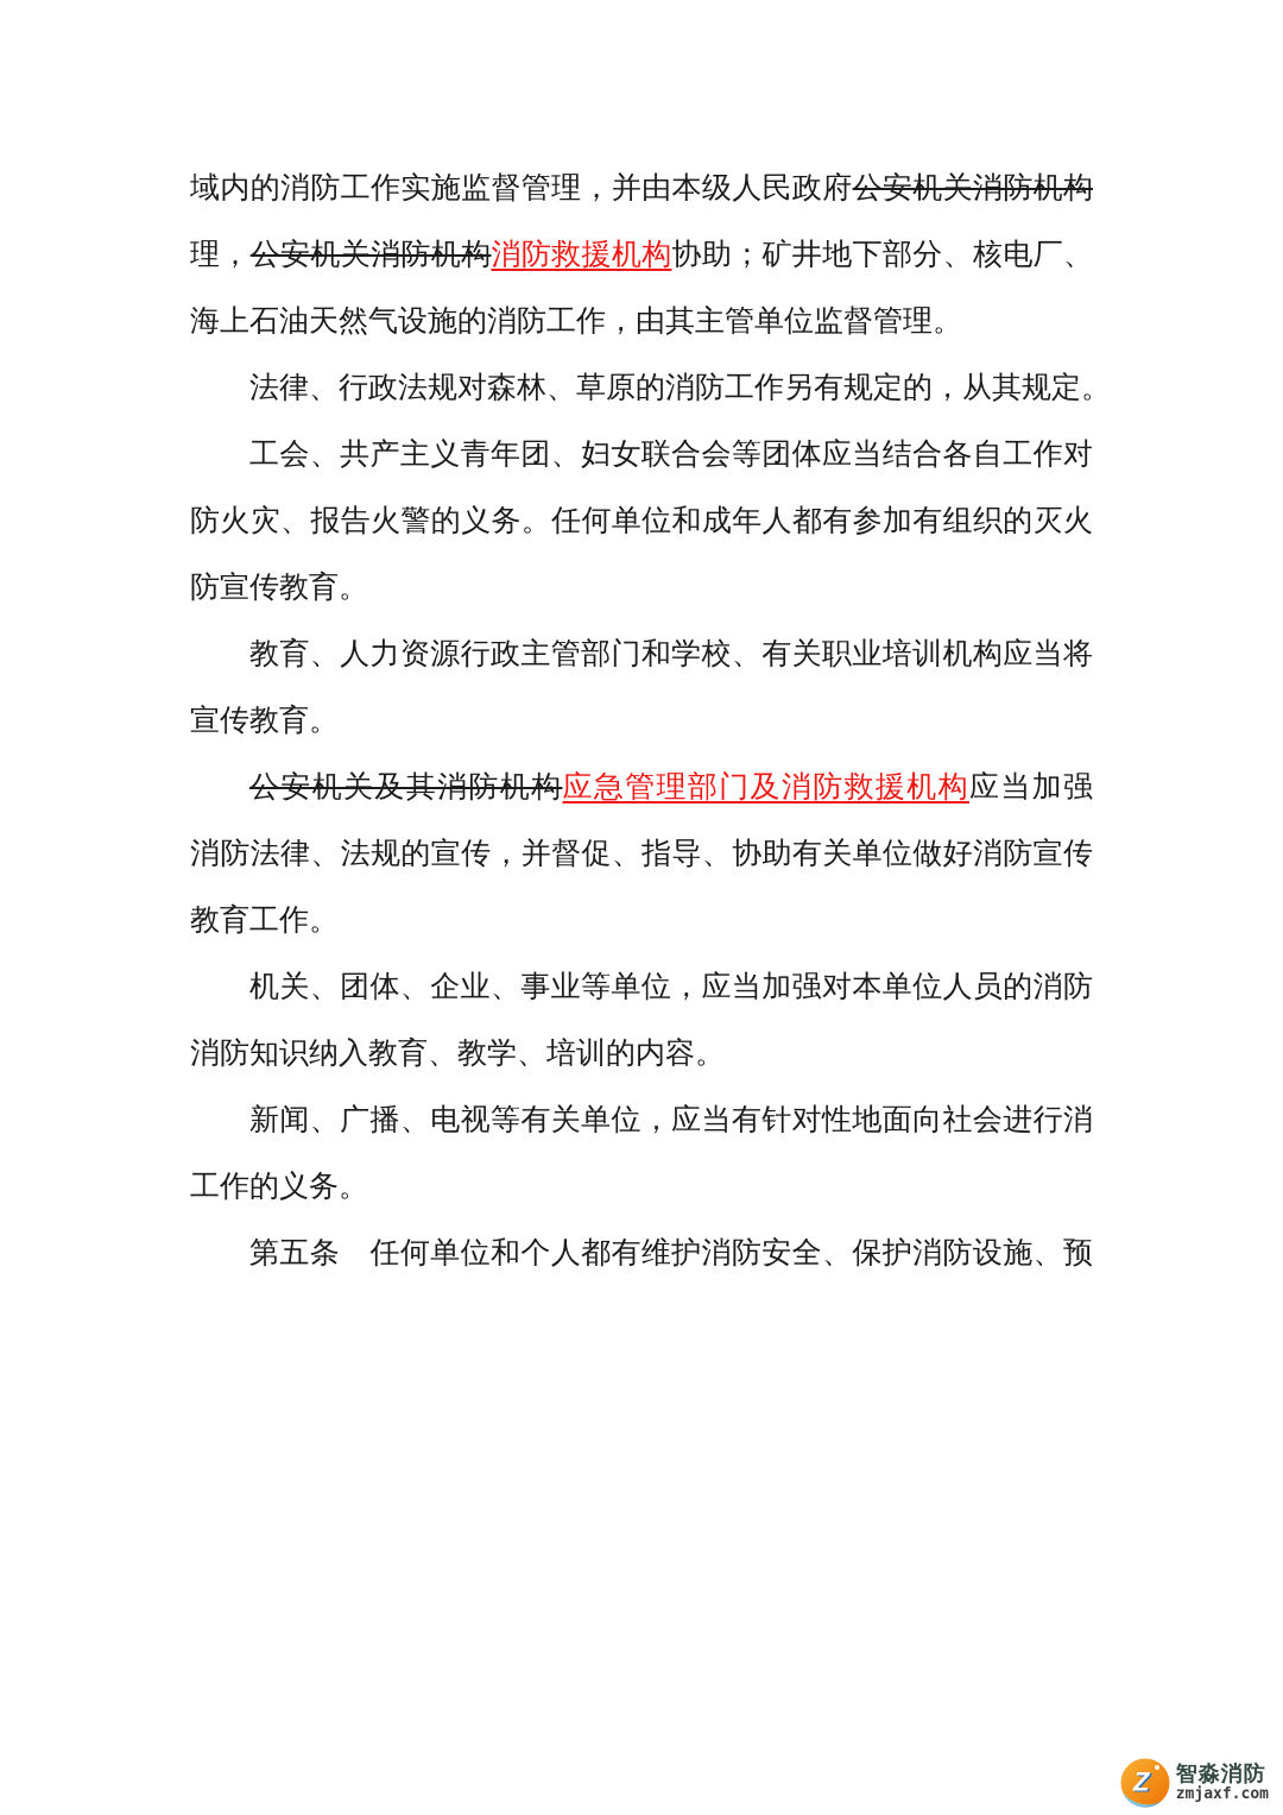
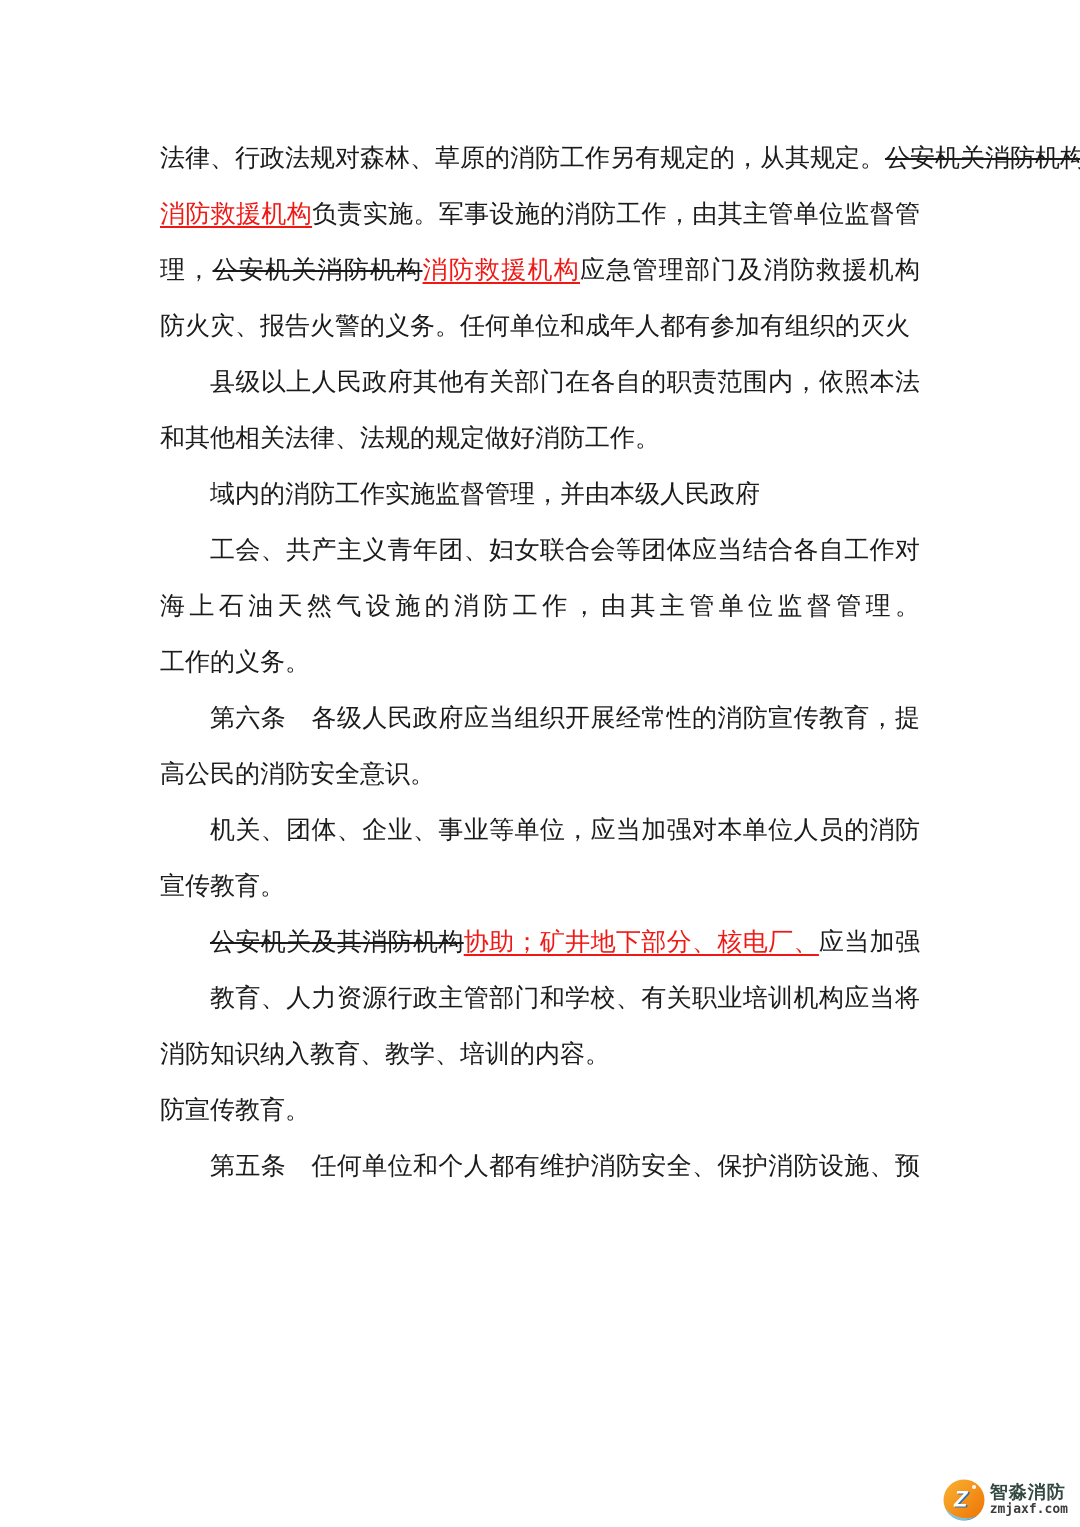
- 域内的消防工作实施监督管理，并由本级人民政府公安机关消防机构
+ 法律、行政法规对森林、草原的消防工作另有规定的，从其规定。公安机关消防机构
+ 消防救援机构负责实施。军事设施的消防工作，由其主管单位监督管
- 理，公安机关消防机构消防救援机构协助；矿井地下部分、核电厂、
+ 理，公安机关消防机构消防救援机构应急管理部门及消防救援机构
- 海上石油天然气设施的消防工作，由其主管单位监督管理。
+ 防火灾、报告火警的义务。任何单位和成年人都有参加有组织的灭火
+ 县级以上人民政府其他有关部门在各自的职责范围内，依照本法
+ 和其他相关法律、法规的规定做好消防工作。
- 法律、行政法规对森林、草原的消防工作另有规定的，从其规定。
+ 域内的消防工作实施监督管理，并由本级人民政府
  工会、共产主义青年团、妇女联合会等团体应当结合各自工作对
- 防火灾、报告火警的义务。任何单位和成年人都有参加有组织的灭火
+ 海上石油天然气设施的消防工作，由其主管单位监督管理。
- 防宣传教育。
+ 工作的义务。
+ 第六条 各级人民政府应当组织开展经常性的消防宣传教育，提
+ 高公民的消防安全意识。
- 教育、人力资源行政主管部门和学校、有关职业培训机构应当将
+ 机关、团体、企业、事业等单位，应当加强对本单位人员的消防
  宣传教育。
- 公安机关及其消防机构应急管理部门及消防救援机构应当加强
+ 公安机关及其消防机构协助；矿井地下部分、核电厂、应当加强
- 消防法律、法规的宣传，并督促、指导、协助有关单位做好消防宣传
- 教育工作。
- 机关、团体、企业、事业等单位，应当加强对本单位人员的消防
+ 教育、人力资源行政主管部门和学校、有关职业培训机构应当将
  消防知识纳入教育、教学、培训的内容。
- 新闻、广播、电视等有关单位，应当有针对性地面向社会进行消
- 工作的义务。
+ 防宣传教育。
  第五条 任何单位和个人都有维护消防安全、保护消防设施、预
  Z
  智淼消防
  zmjaxf.com
